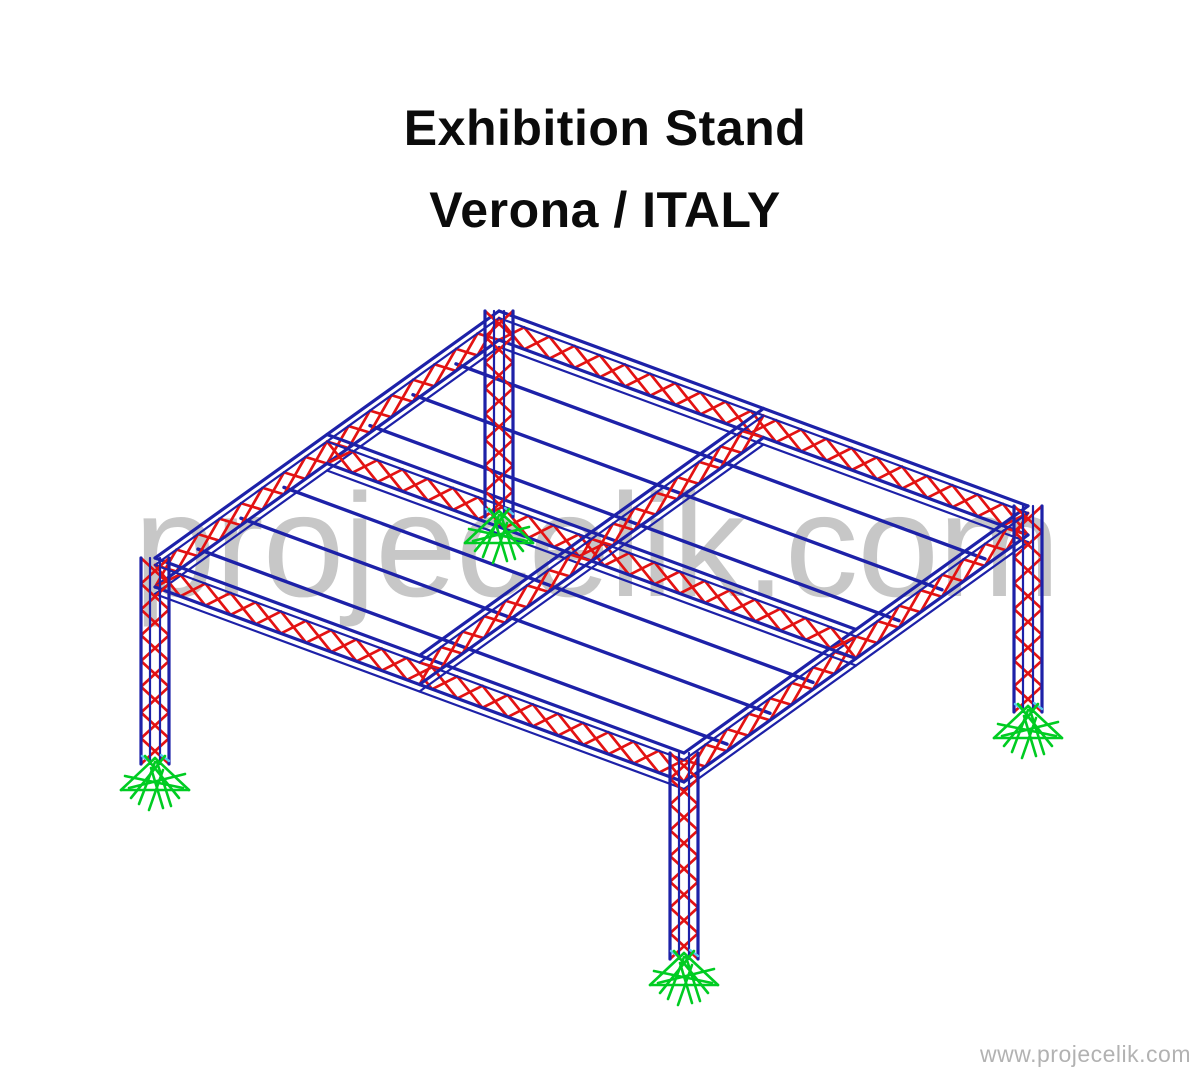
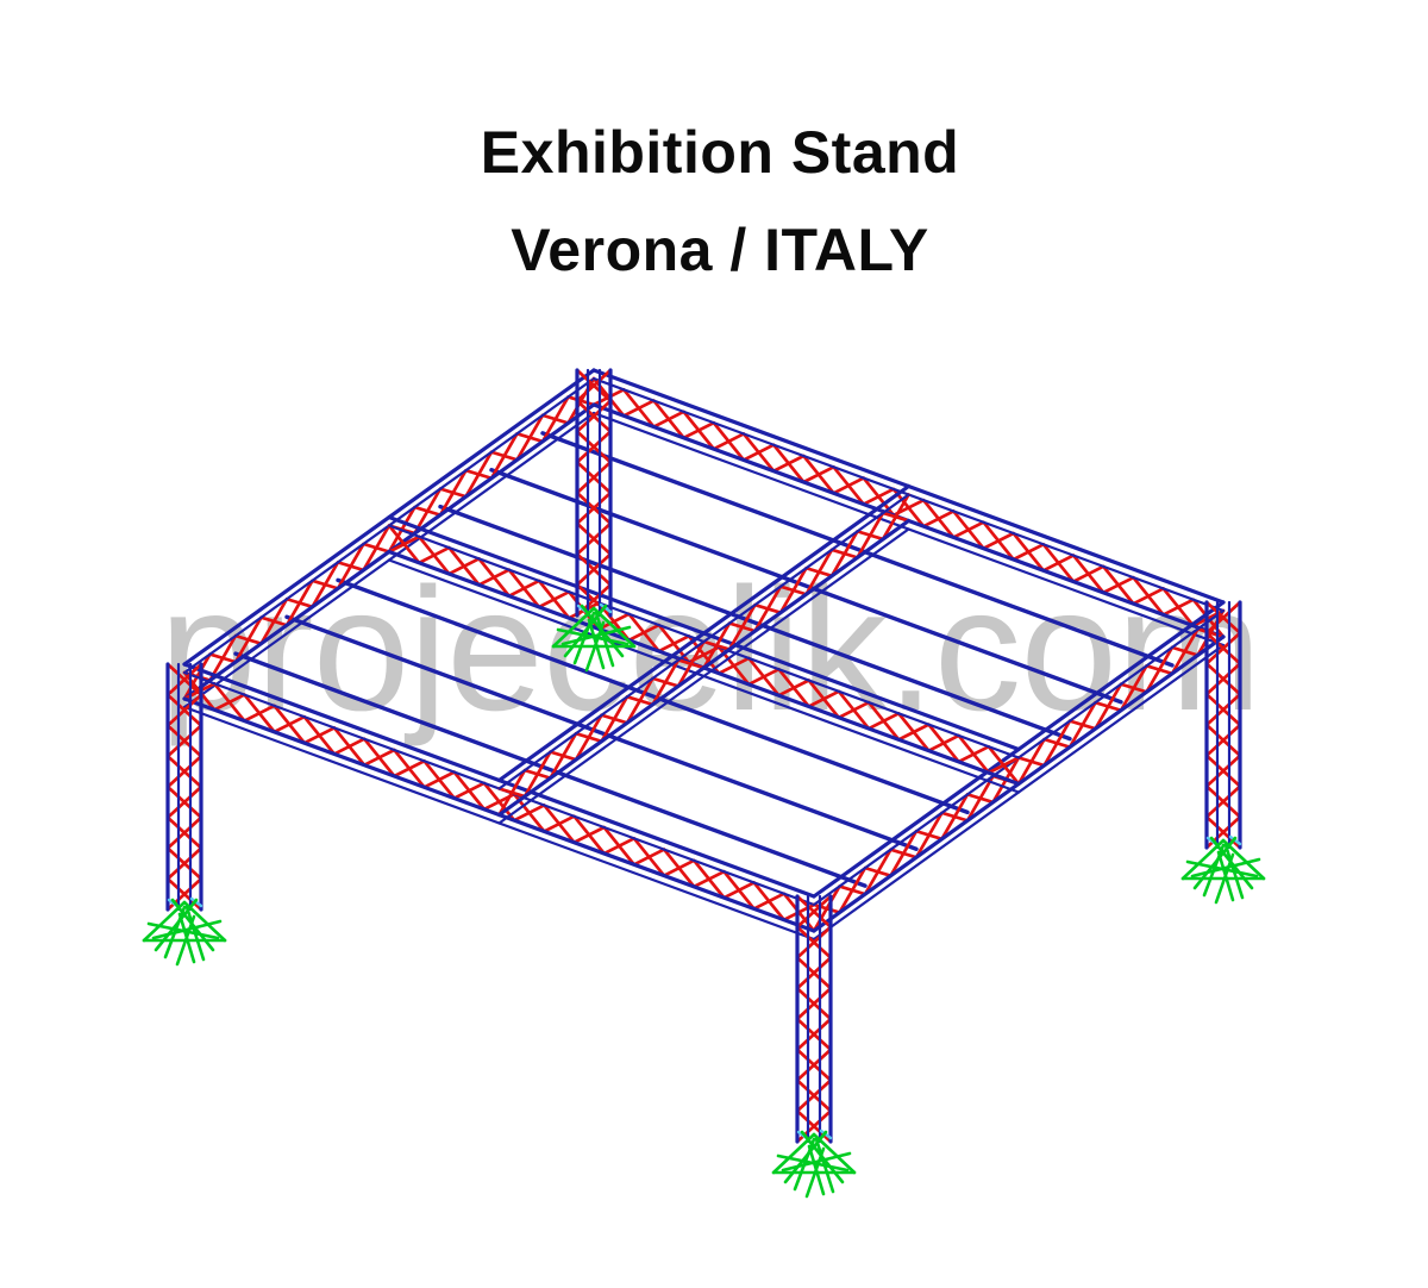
  Exhibition Stand
  Verona / ITALY
  rojeceik.om
- www.projecelik.com
